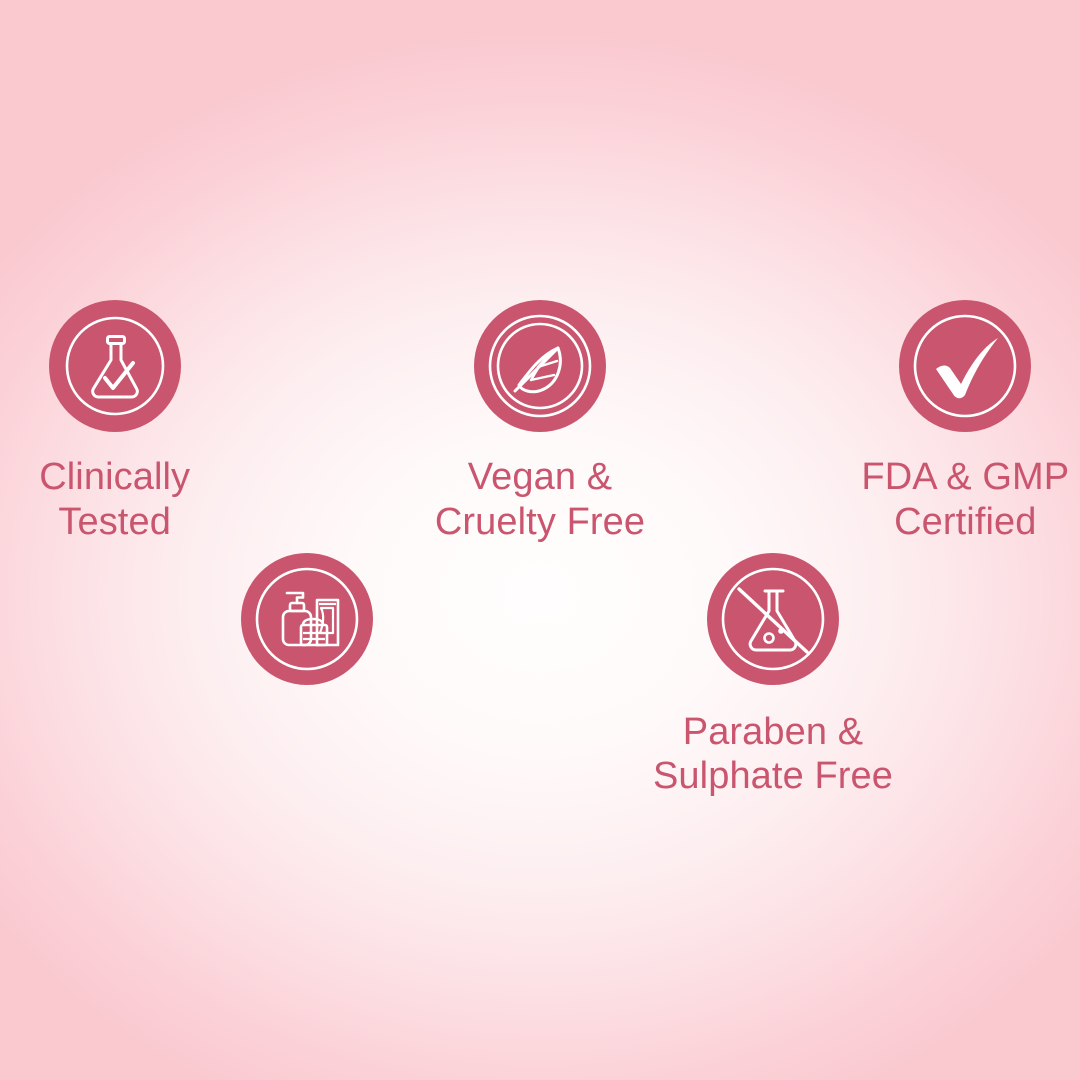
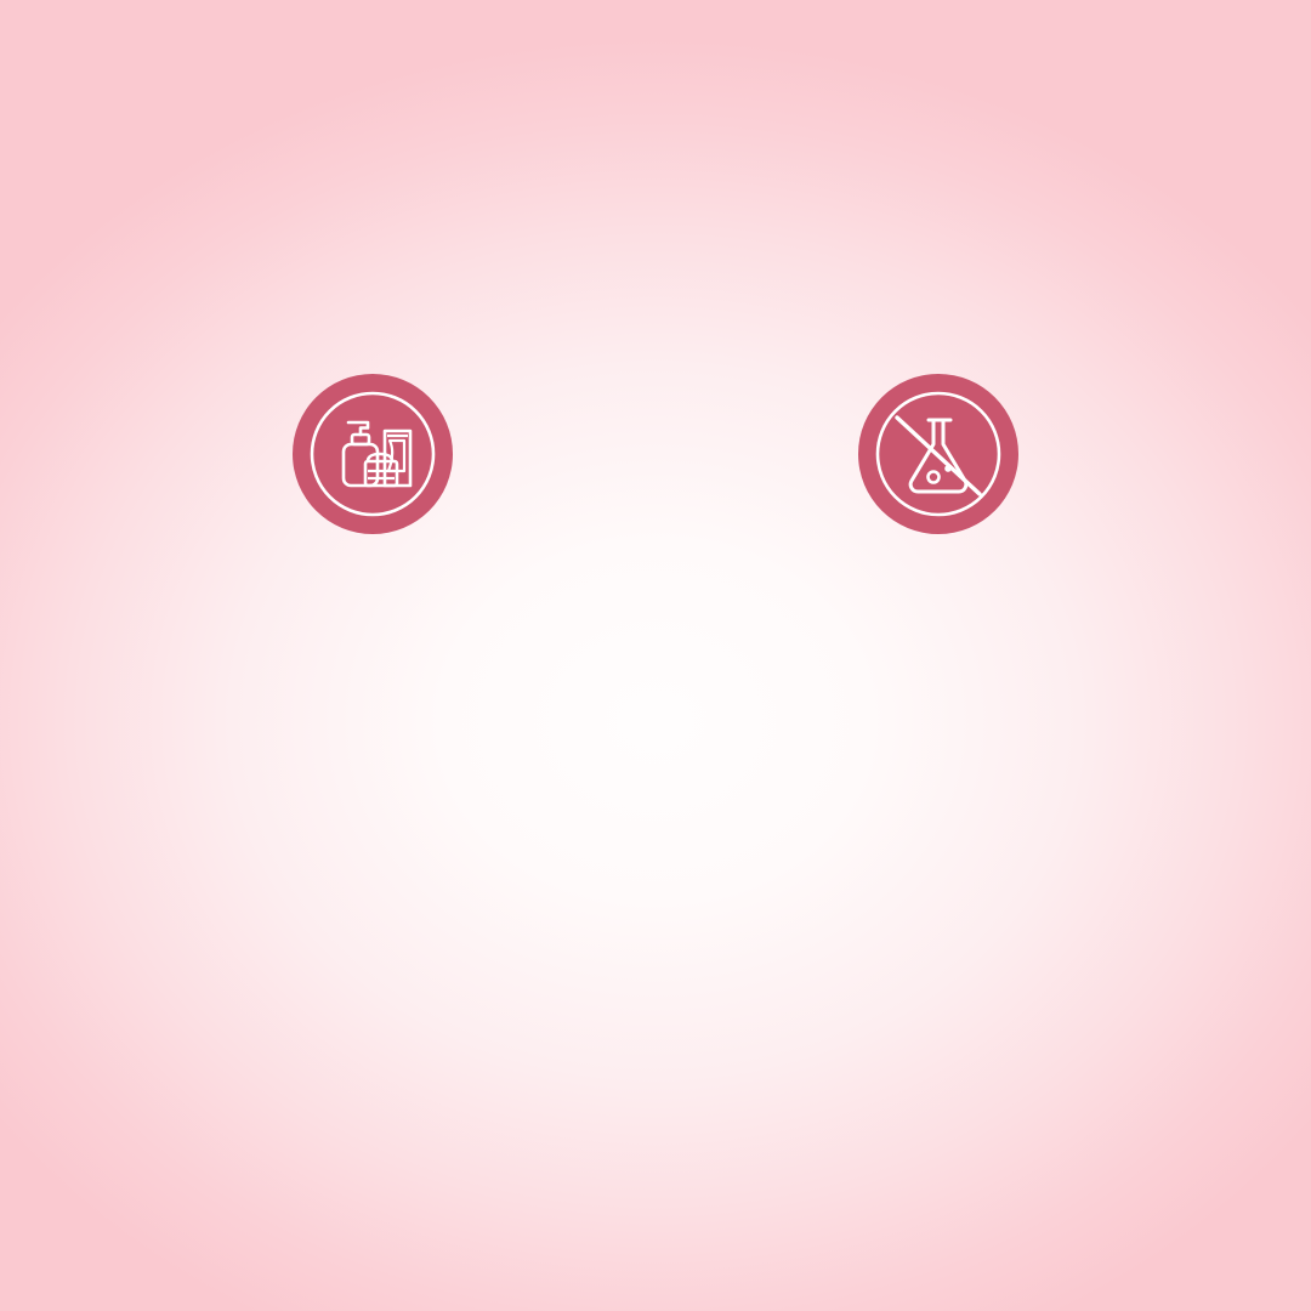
- Clinically
- Tested
- Vegan &
- Cruelty Free
- FDA & GMP
- Certified
- Paraben &
- Sulphate Free
